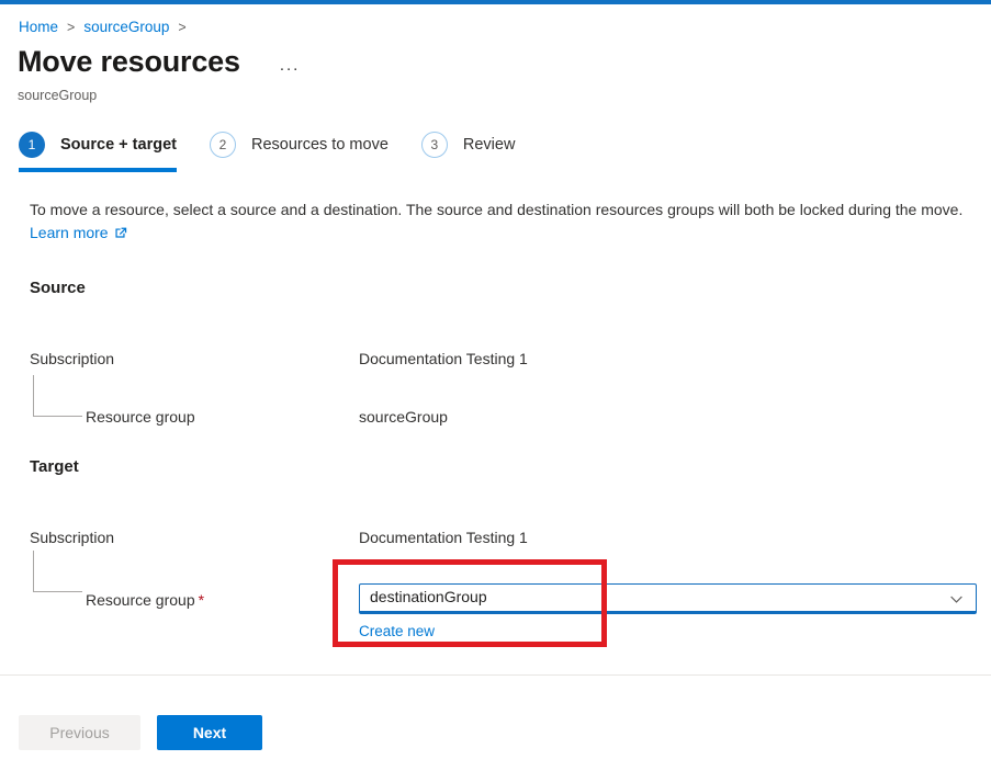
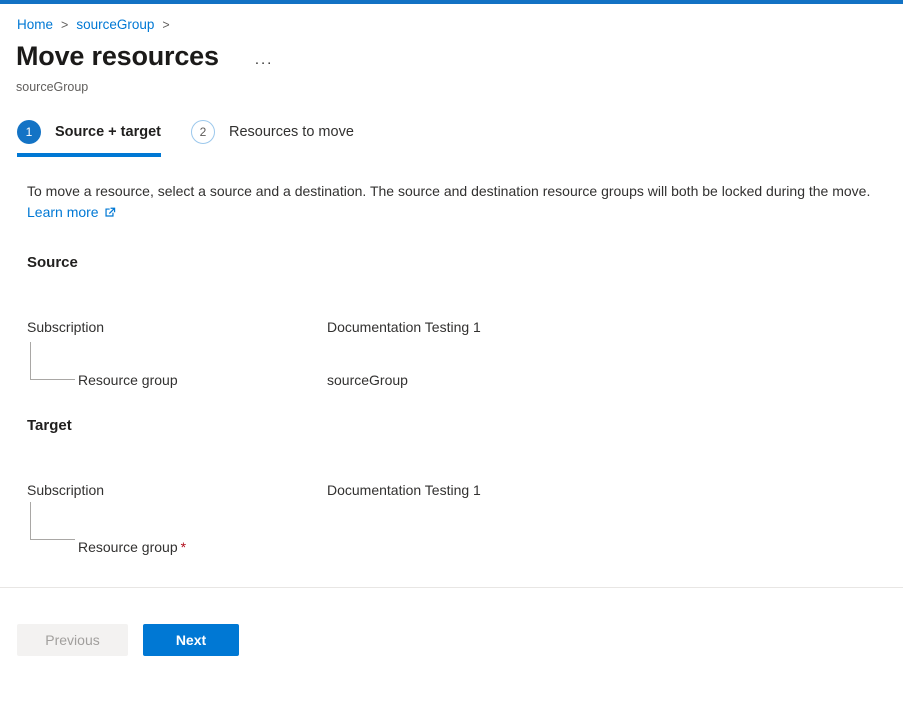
  Home > sourceGroup >
  Move resources
  ...
  sourceGroup
  1
  Source + target
  2
  Resources to move
- 3
- Review
- To move a resource, select a source and a destination. The source and destination resources groups will both be locked during the move. Learn more
+ To move a resource, select a source and a destination. The source and destination resource groups will both be locked during the move. Learn more
  Source
  Subscription
  Documentation Testing 1
  Resource group
  sourceGroup
  Target
  Subscription
  Documentation Testing 1
  Resource group *
- destinationGroup Create new
  Previous
  Next
